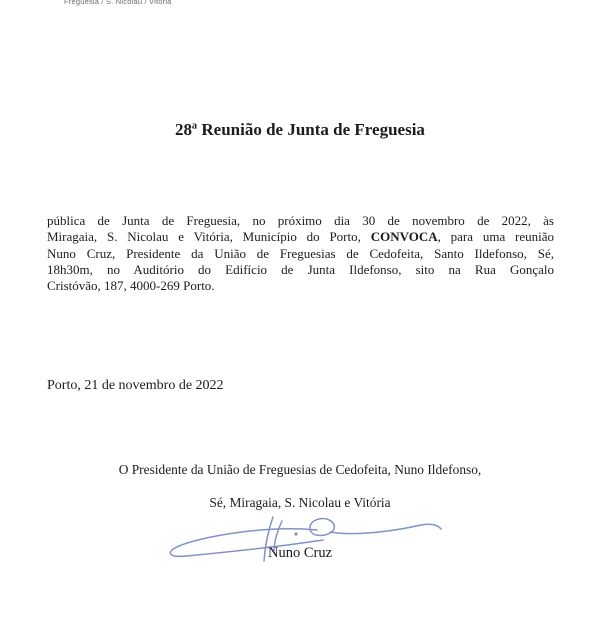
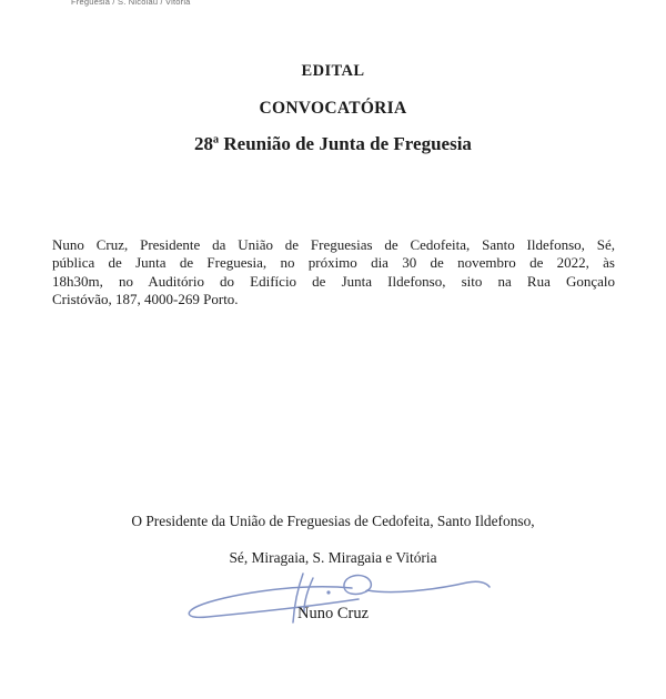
  Freguesia / S. Nicolau / Vitória
+ EDITAL
+ CONVOCATÓRIA
  28ª Reunião de Junta de Freguesia
- pública de Junta de Freguesia, no próximo dia 30 de novembro de 2022, às
+ Nuno Cruz, Presidente da União de Freguesias de Cedofeita, Santo Ildefonso, Sé,
- Miragaia, S. Nicolau e Vitória, Município do Porto, CONVOCA, para uma reunião
- Nuno Cruz, Presidente da União de Freguesias de Cedofeita, Santo Ildefonso, Sé,
+ pública de Junta de Freguesia, no próximo dia 30 de novembro de 2022, às
  18h30m, no Auditório do Edifício de Junta Ildefonso, sito na Rua Gonçalo
  Cristóvão, 187, 4000-269 Porto.
- Porto, 21 de novembro de 2022
- O Presidente da União de Freguesias de Cedofeita, Nuno Ildefonso,
+ O Presidente da União de Freguesias de Cedofeita, Santo Ildefonso,
- Sé, Miragaia, S. Nicolau e Vitória
+ Sé, Miragaia, S. Miragaia e Vitória
  Nuno Cruz
